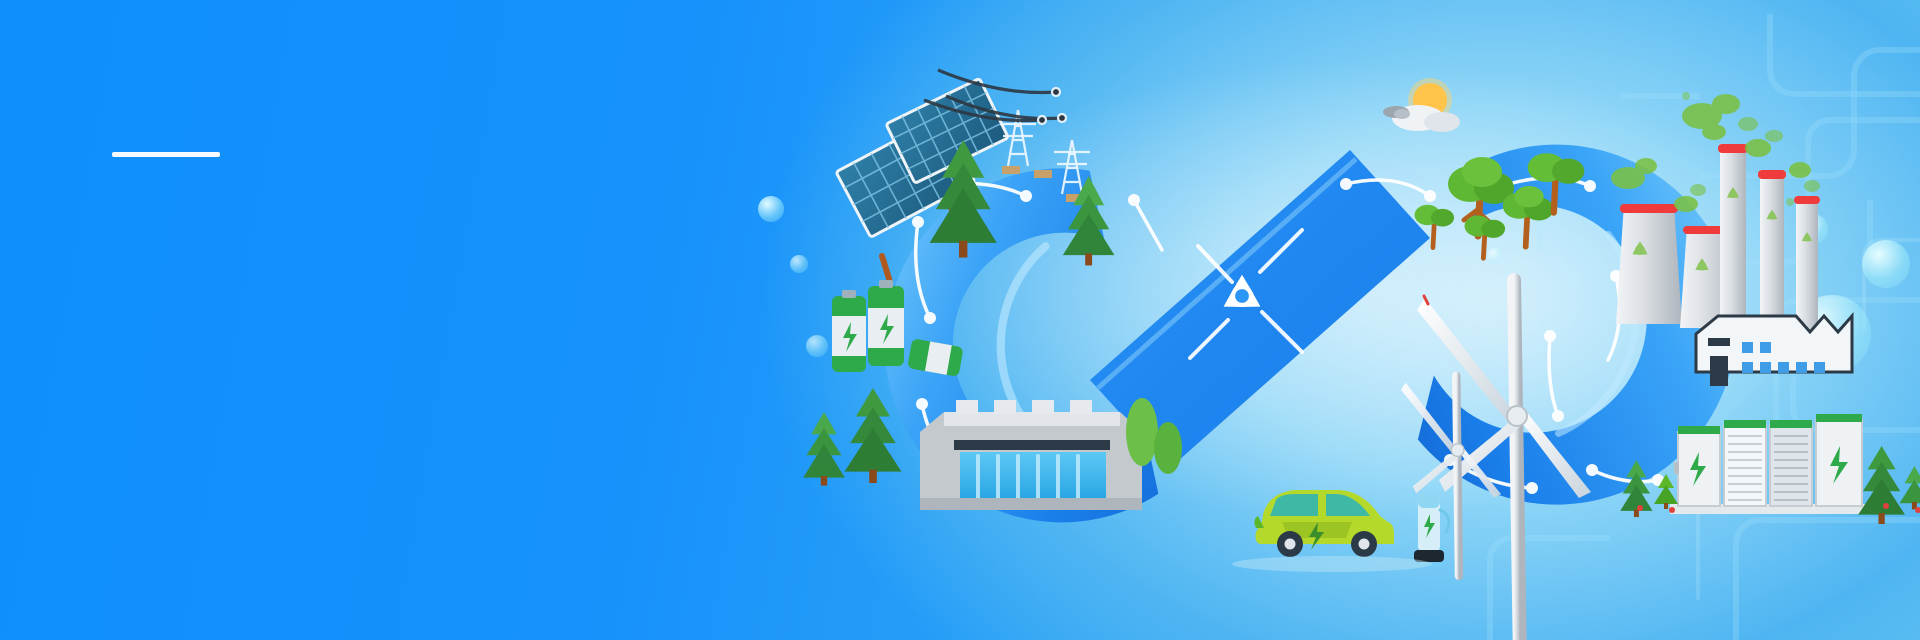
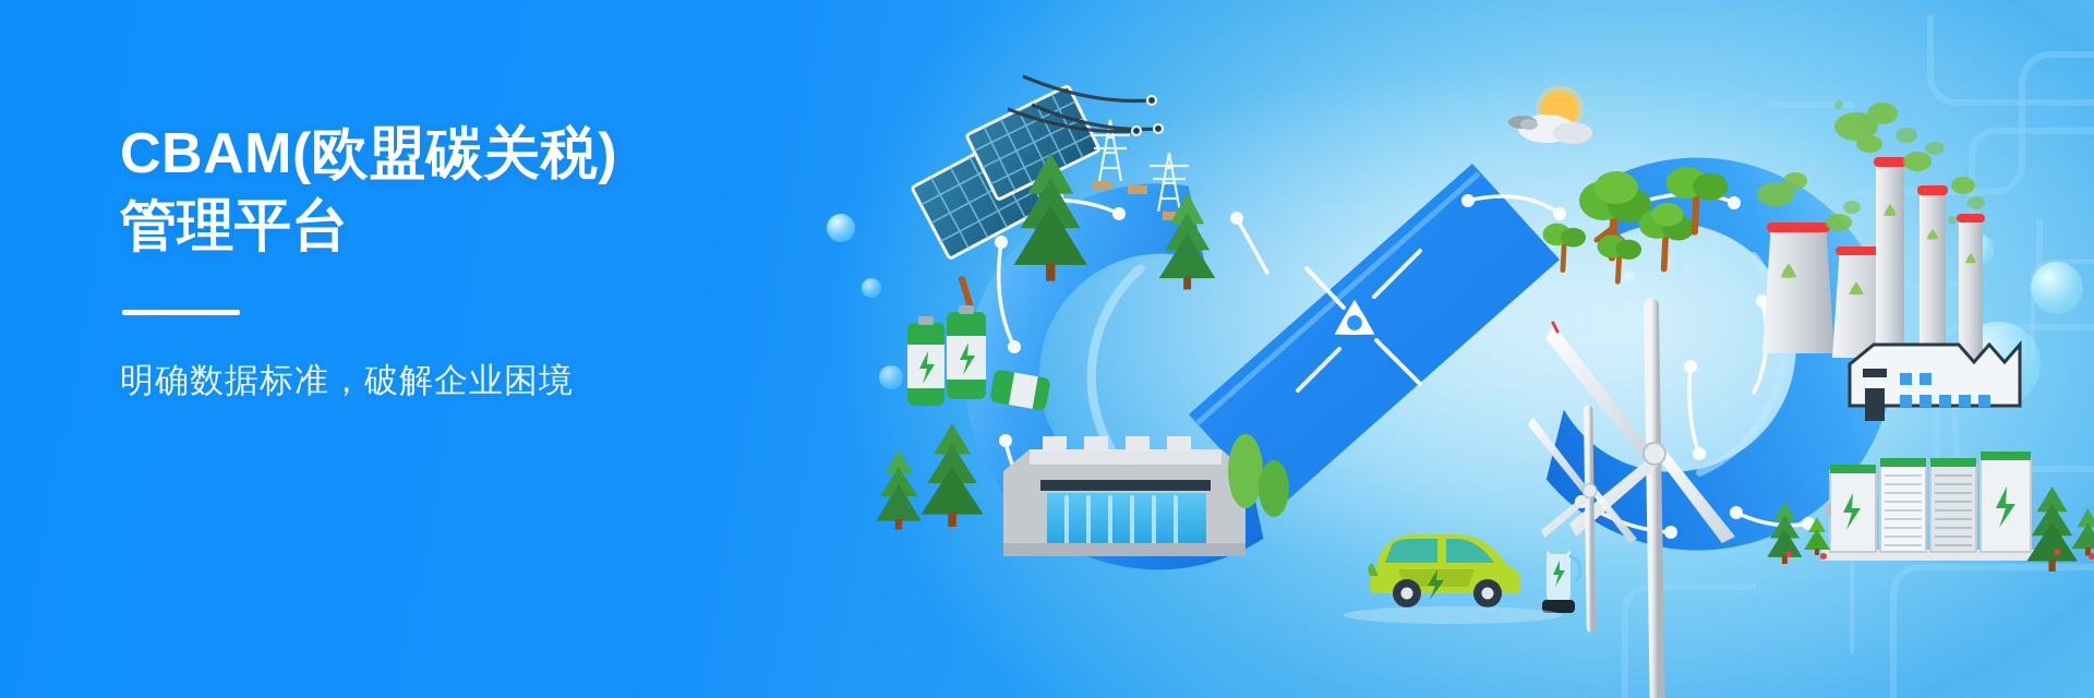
+ CBAM(欧盟碳关税)
+ 管理平台
+ 明确数据标准，破解企业困境
